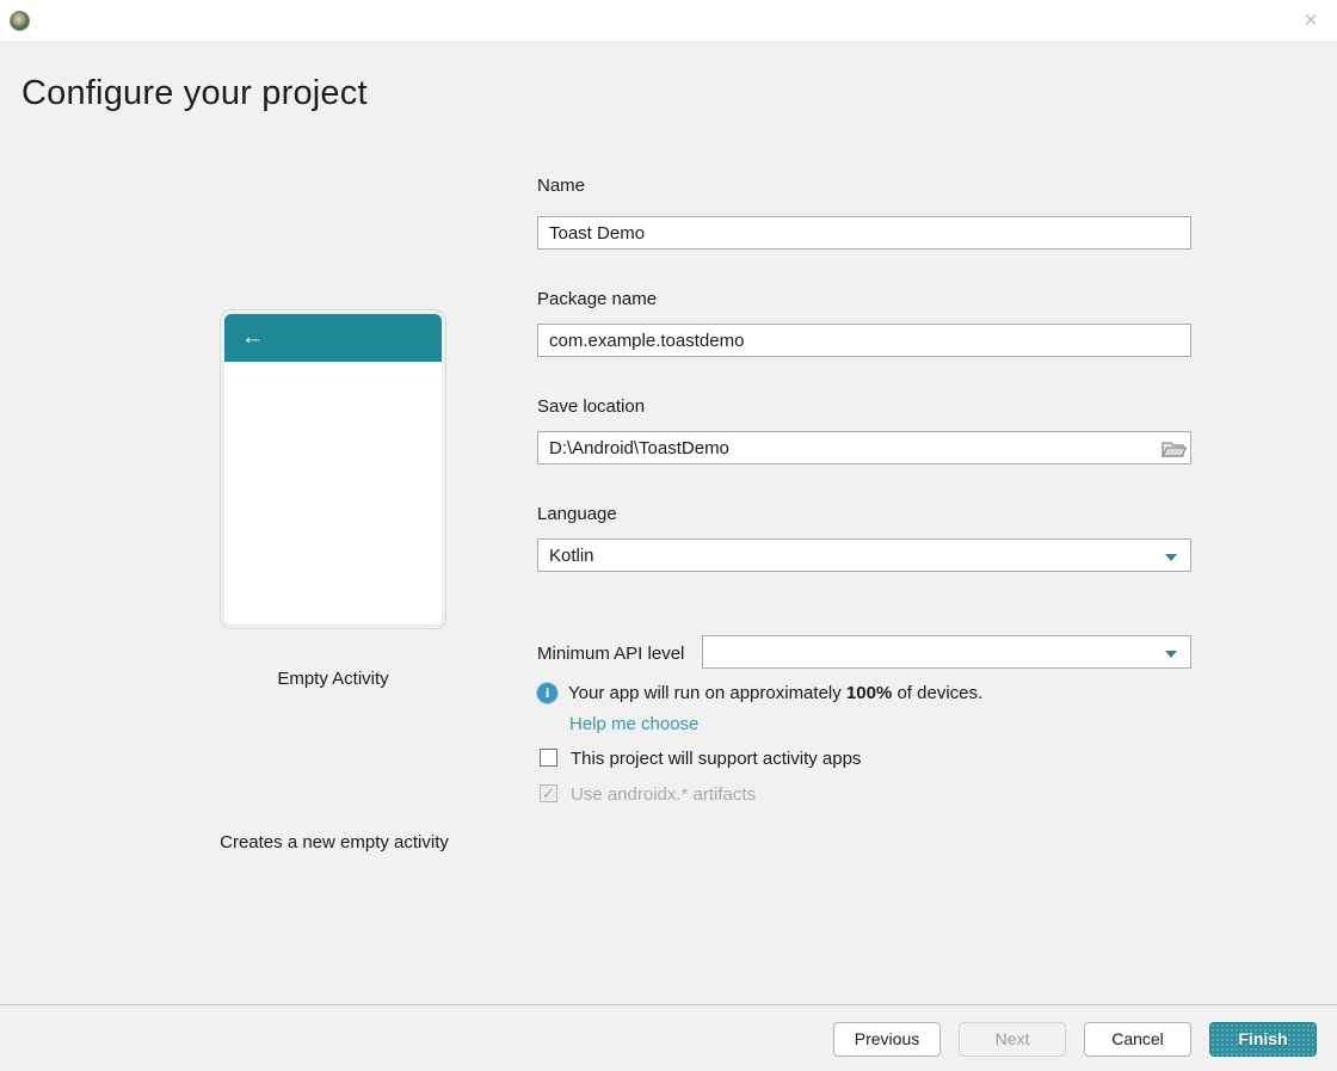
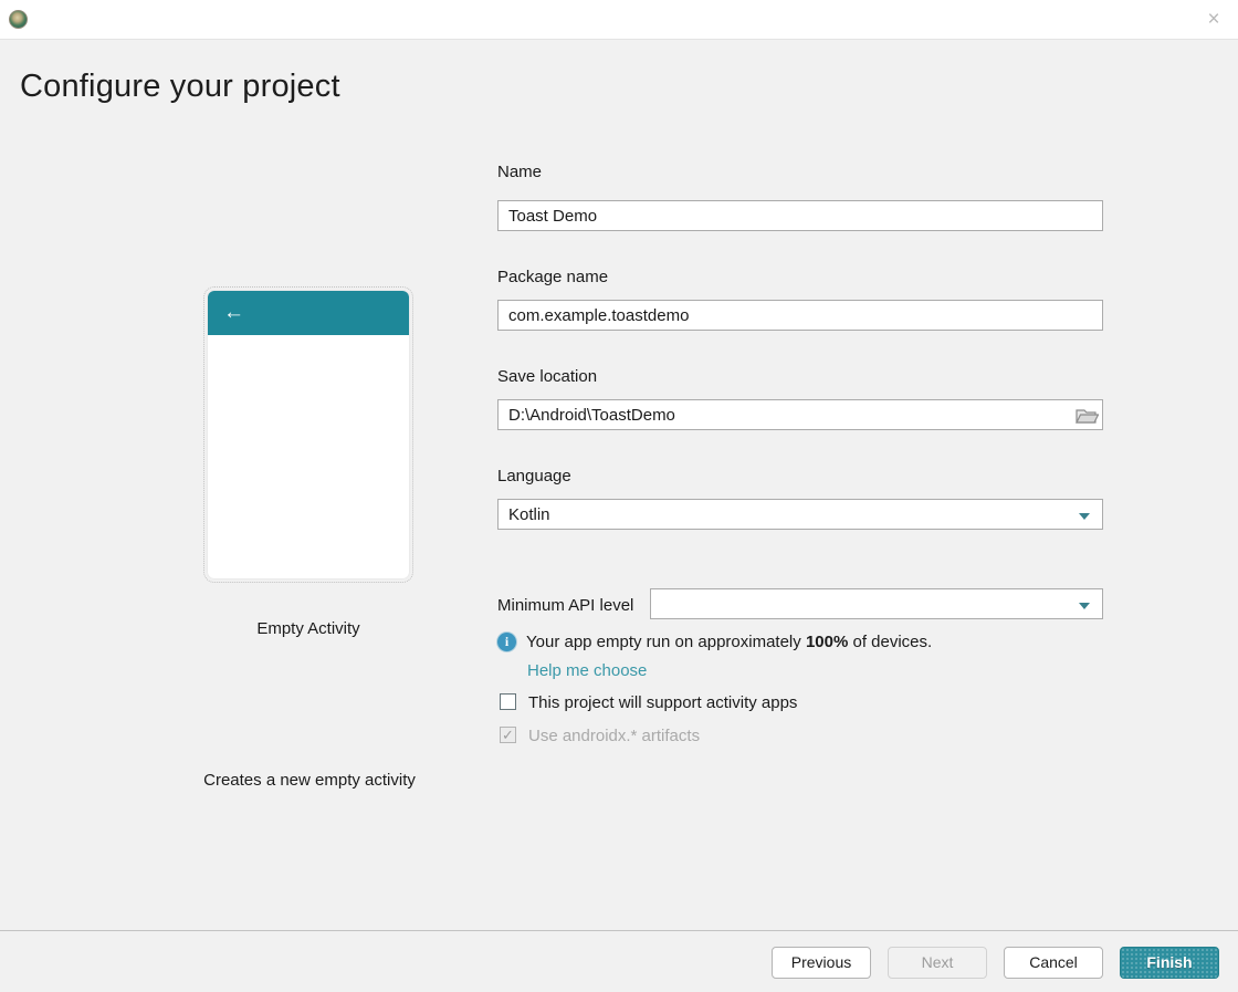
  ×
  Configure your project
  ←
  Empty Activity
  Creates a new empty activity
  Name
  Toast Demo
  Package name
  com.example.toastdemo
  Save location
  D:\Android\ToastDemo
  Language
  Kotlin
  Minimum API level
  i
- Your app will run on approximately 100% of devices.
+ Your app empty run on approximately 100% of devices.
  Help me choose
  This project will support activity apps
  ✓
  Use androidx.* artifacts
  Previous
  Next
  Cancel
  Finish
